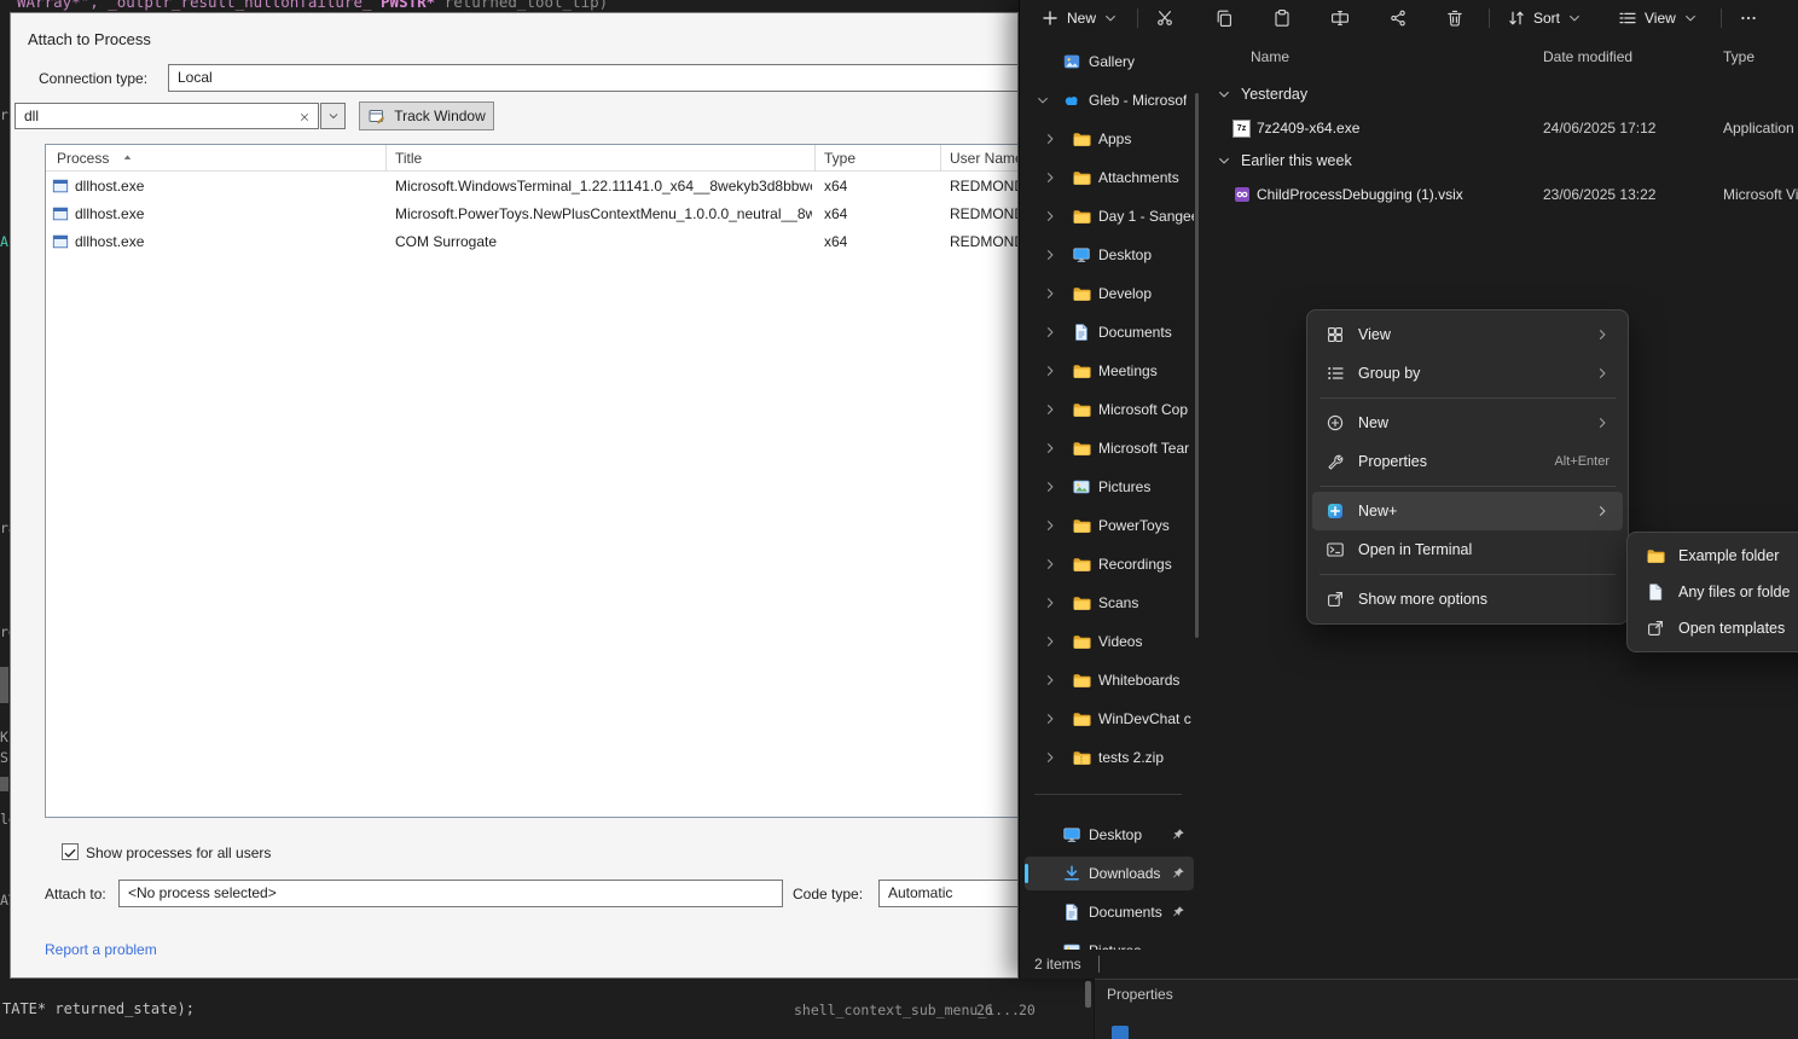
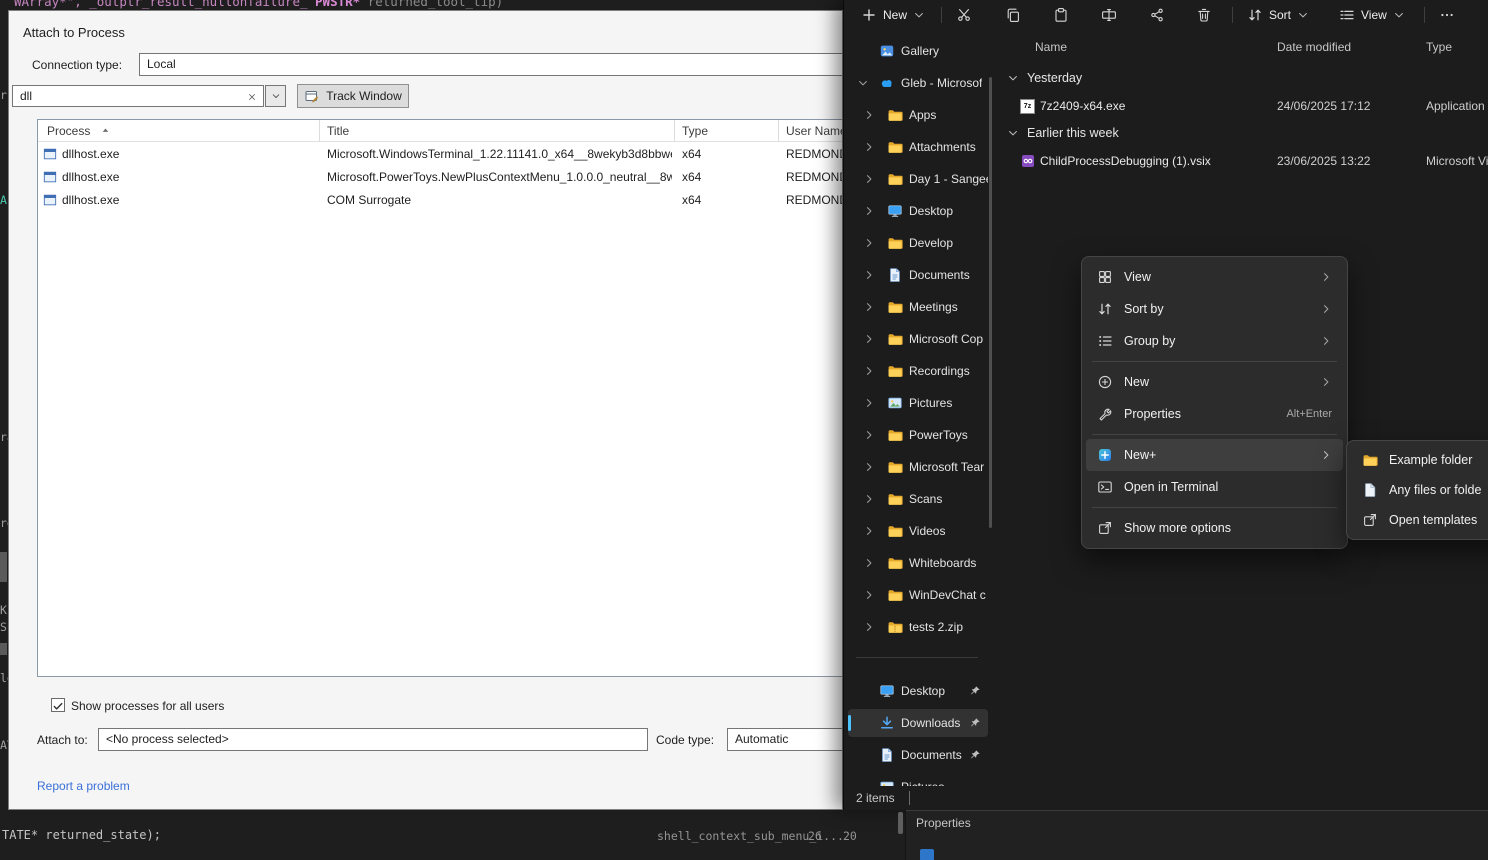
  WArray*", _outptr_result_nullonfailure_ PWSTR* returned_tool_tip)
  r
  K
  Attach to Process
  Connection type:
  Local
  dll
  Track Window
  Process
  Title
  Type
  User Nam
  dllhost.exe
  Microsoft.WindowsTerminal_1.22.11141.0_x64__8wekyb3d8bbw
  x64
  REDMON
  dllhost.exe
  Microsoft.PowerToys.NewPlusContextMenu_1.0.0.0_neutral__8w
  x64
  REDMON
  dllhost.exe
  COM Surrogate
  x64
  REDMON
  Show processes for all users
  Attach to:
  <No process selected>
  Code type:
  Automatic
  Report a problem
  New
  Sort
  View
  Gallery
  Gleb - Microsof
  Apps
  Attachments
  Day 1 - Sange
  Desktop
  Develop
  Documents
  Meetings
  Microsoft Cop
- Microsoft Tear
+ Recordings
  Pictures
  PowerToys
- Recordings
+ Microsoft Tear
  Scans
  Videos
  Whiteboards
  WinDevChat c
  tests 2.zip
  Desktop
  Downloads
  Documents
  Name
  Date modified
  Type
  Yesterday
  7z2409-x64.exe
  24/06/2025 17:12
  Application
  Earlier this week
  ChildProcessDebugging (1).vsix
  23/06/2025 13:22
  Microsoft Vi
  View
+ Sort by
  Group by
  New
  Properties
  Alt+Enter
  New+
  Open in Terminal
  Show more options
  Example folder
  Any files or folde
  Open templates
  2 items
  TATE* returned_state);
  shell_context_sub_menu_i...
  26
  20
  Properties
